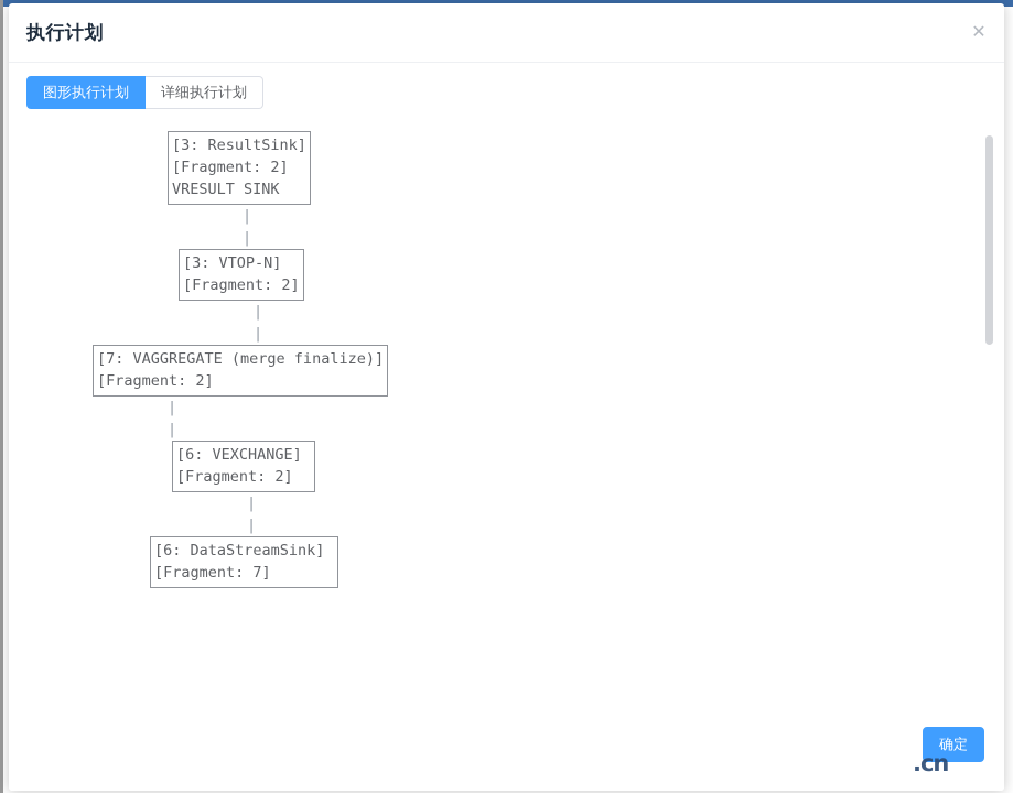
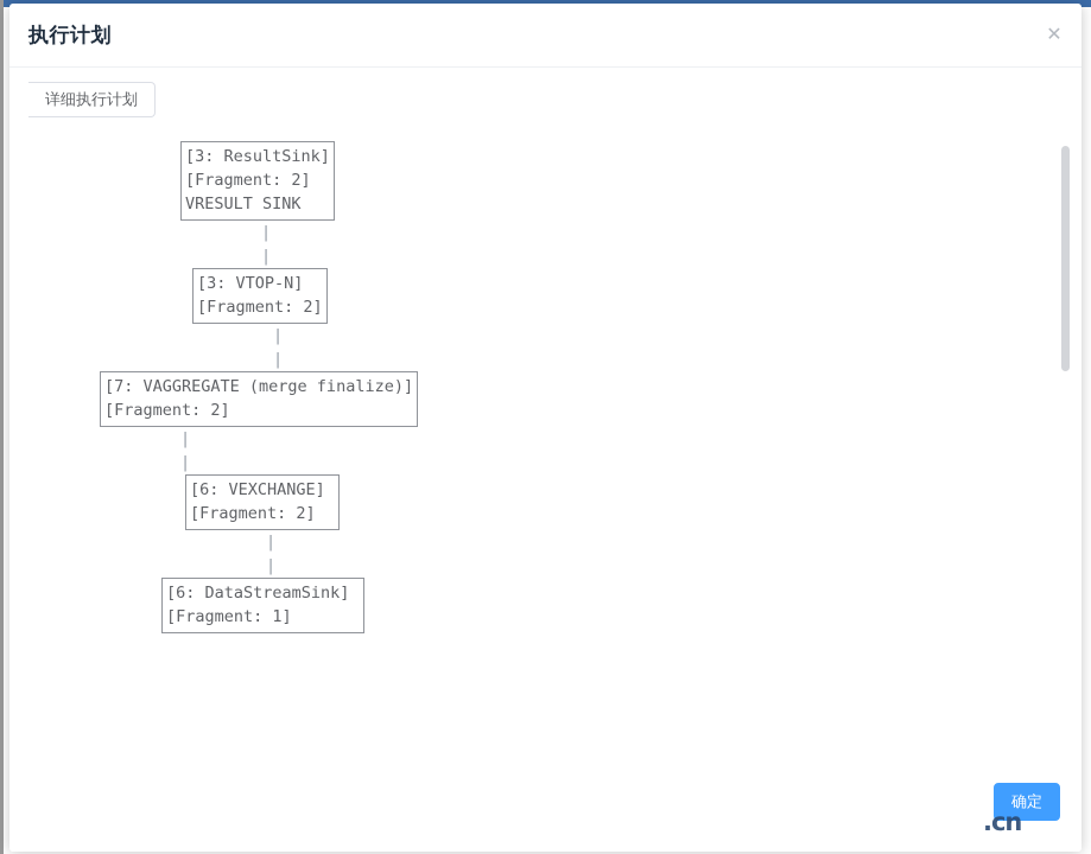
  执行计划
  ✕
- 图形执行计划
  详细执行计划
  [3: ResultSink]
  [Fragment: 2]
  VRESULT SINK
  |
  |
  [3: VTOP-N]
  [Fragment: 2]
  |
  |
  [7: VAGGREGATE (merge finalize)]
  [Fragment: 2]
  |
  |
  [6: VEXCHANGE]
  [Fragment: 2]
  |
  |
  [6: DataStreamSink]
- [Fragment: 7]
+ [Fragment: 1]
  确定
  .cn
